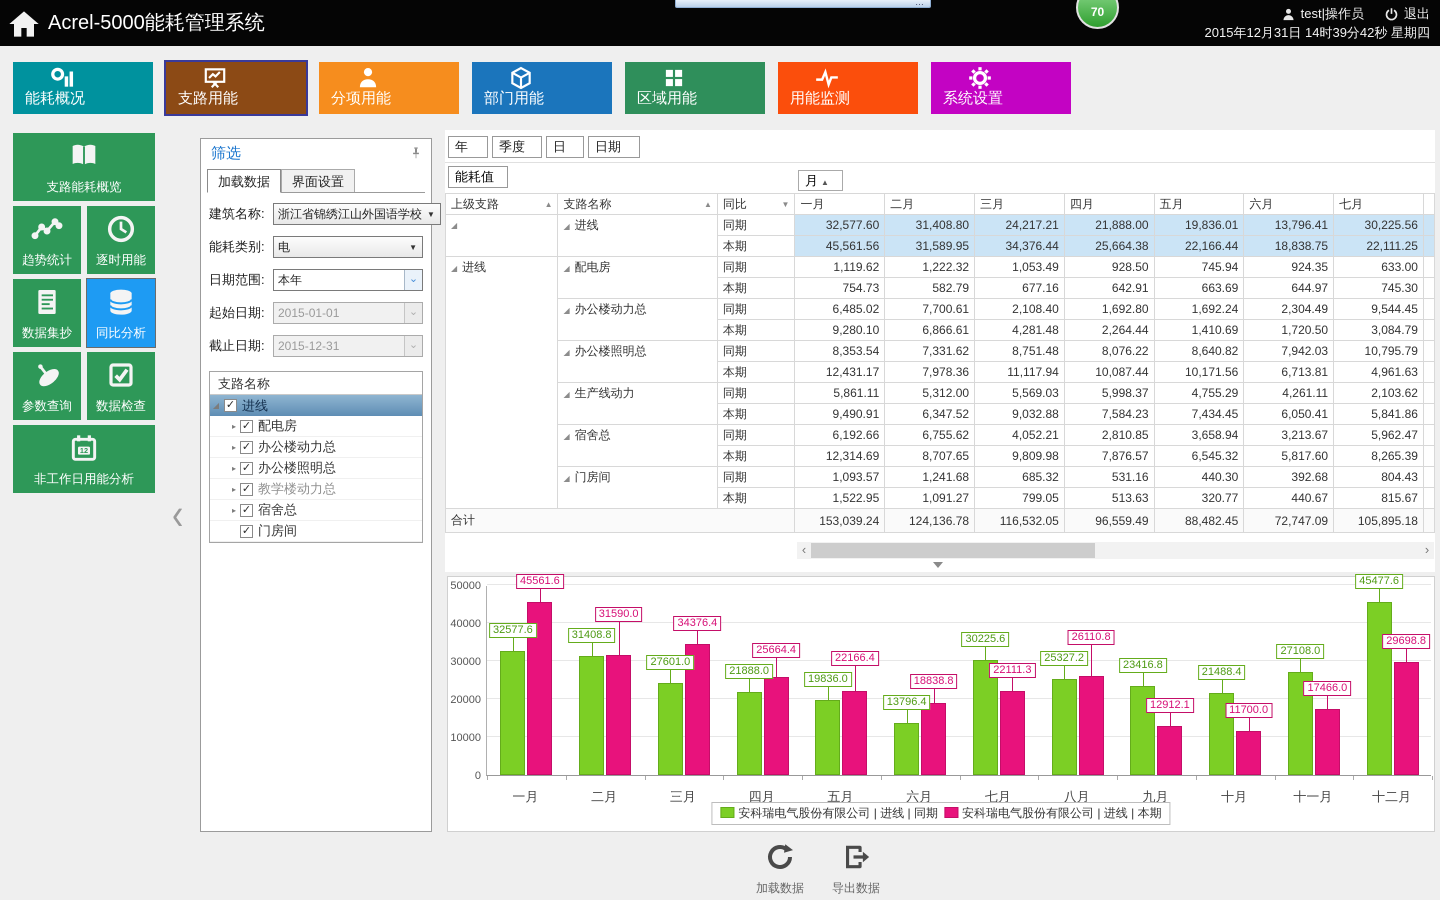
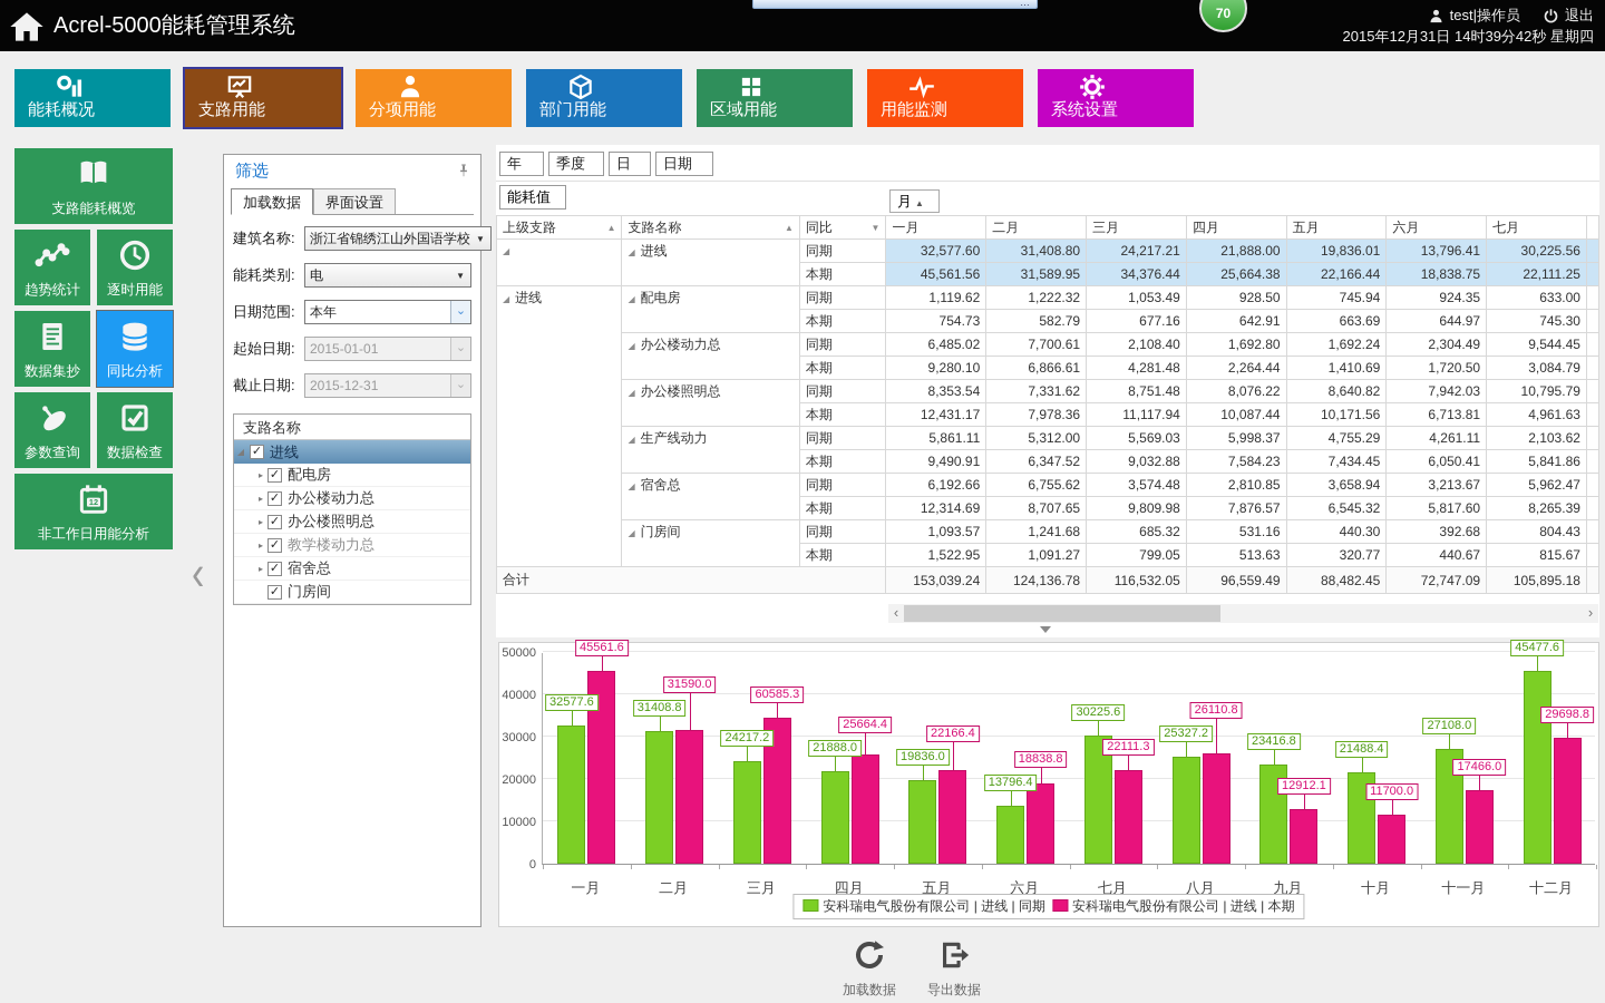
  Acrel-5000能耗管理系统
  …
  70
  test|操作员
  退出
  2015年12月31日 14时39分42秒 星期四
  能耗概况
  支路用能
  分项用能
  部门用能
  区域用能
  用能监测
  系统设置
  支路能耗概览
  趋势统计
  逐时用能
  数据集抄
  同比分析
  参数查询
  数据检查
  12
  非工作日用能分析
  ‹
  筛选
  加载数据
  界面设置
  建筑名称:
  浙江省锦绣江山外国语学校
  ▼
  能耗类别:
  电
  ▼
  日期范围:
  本年
  ⌄
  起始日期:
  2015-01-01
  ⌄
  截止日期:
  2015-12-31
  ⌄
  支路名称
  ◢
  ✓
  进线
  ▸
  ✓
  配电房
  ▸
  ✓
  办公楼动力总
  ▸
  ✓
  办公楼照明总
  ▸
  ✓
  教学楼动力总
  ▸
  ✓
  宿舍总
  ✓
  门房间
  年
  季度
  日
  日期
  能耗值
  月 ▲
  上级支路 ▲	支路名称 ▲	同比 ▼	一月	二月	三月	四月	五月	六月	七月
  ◢	◢ 进线	同期	32,577.60	31,408.80	24,217.21	21,888.00	19,836.01	13,796.41	30,225.56
  本期	45,561.56	31,589.95	34,376.44	25,664.38	22,166.44	18,838.75	22,111.25
  ◢ 进线	◢ 配电房	同期	1,119.62	1,222.32	1,053.49	928.50	745.94	924.35	633.00
  本期	754.73	582.79	677.16	642.91	663.69	644.97	745.30
  ◢ 办公楼动力总	同期	6,485.02	7,700.61	2,108.40	1,692.80	1,692.24	2,304.49	9,544.45
  本期	9,280.10	6,866.61	4,281.48	2,264.44	1,410.69	1,720.50	3,084.79
  ◢ 办公楼照明总	同期	8,353.54	7,331.62	8,751.48	8,076.22	8,640.82	7,942.03	10,795.79
  本期	12,431.17	7,978.36	11,117.94	10,087.44	10,171.56	6,713.81	4,961.63
  ◢ 生产线动力	同期	5,861.11	5,312.00	5,569.03	5,998.37	4,755.29	4,261.11	2,103.62
  本期	9,490.91	6,347.52	9,032.88	7,584.23	7,434.45	6,050.41	5,841.86
- ◢ 宿舍总	同期	6,192.66	6,755.62	4,052.21	2,810.85	3,658.94	3,213.67	5,962.47
+ ◢ 宿舍总	同期	6,192.66	6,755.62	3,574.48	2,810.85	3,658.94	3,213.67	5,962.47
  本期	12,314.69	8,707.65	9,809.98	7,876.57	6,545.32	5,817.60	8,265.39
  ◢ 门房间	同期	1,093.57	1,241.68	685.32	531.16	440.30	392.68	804.43
  本期	1,522.95	1,091.27	799.05	513.63	320.77	440.67	815.67
  合计	153,039.24	124,136.78	116,532.05	96,559.49	88,482.45	72,747.09	105,895.18
  ‹
  ›
  0
  10000
  20000
  30000
  40000
  50000
  32577.6
  45561.6
  31408.8
  31590.0
- 27601.0
+ 24217.2
- 34376.4
+ 60585.3
  21888.0
  25664.4
  19836.0
  22166.4
  13796.4
  18838.8
  30225.6
  22111.3
  25327.2
  26110.8
  23416.8
  12912.1
  21488.4
  11700.0
  27108.0
  17466.0
  45477.6
  29698.8
  一月
  二月
  三月
  四月
  五月
  六月
  七月
  八月
  九月
  十月
  十一月
  十二月
  安科瑞电气股份有限公司 | 进线 | 同期
  安科瑞电气股份有限公司 | 进线 | 本期
  加载数据
  导出数据
